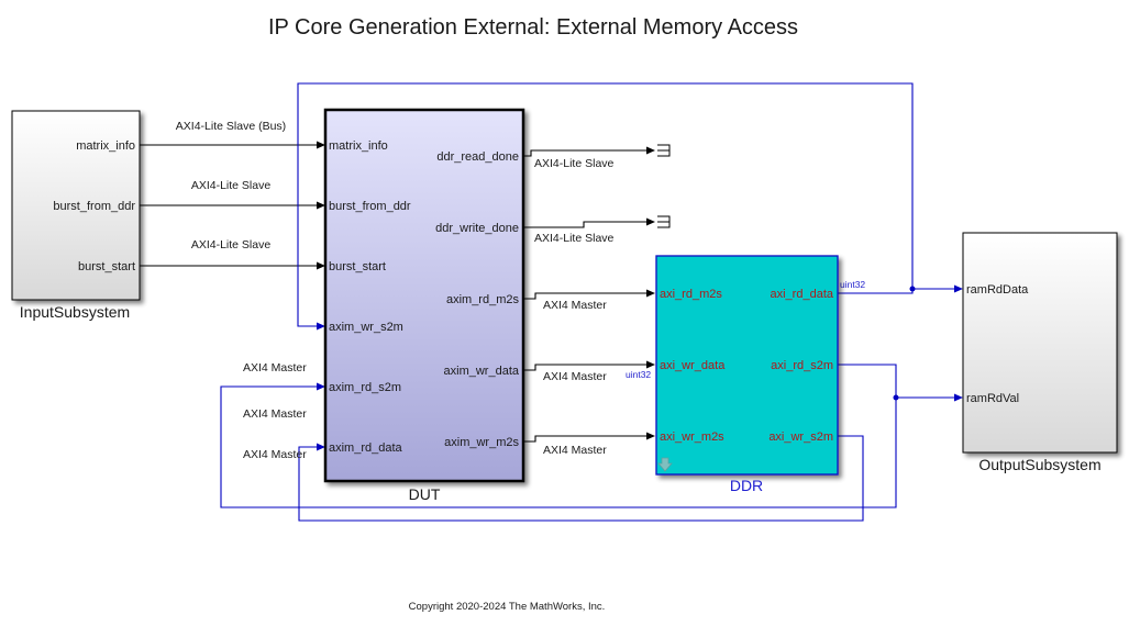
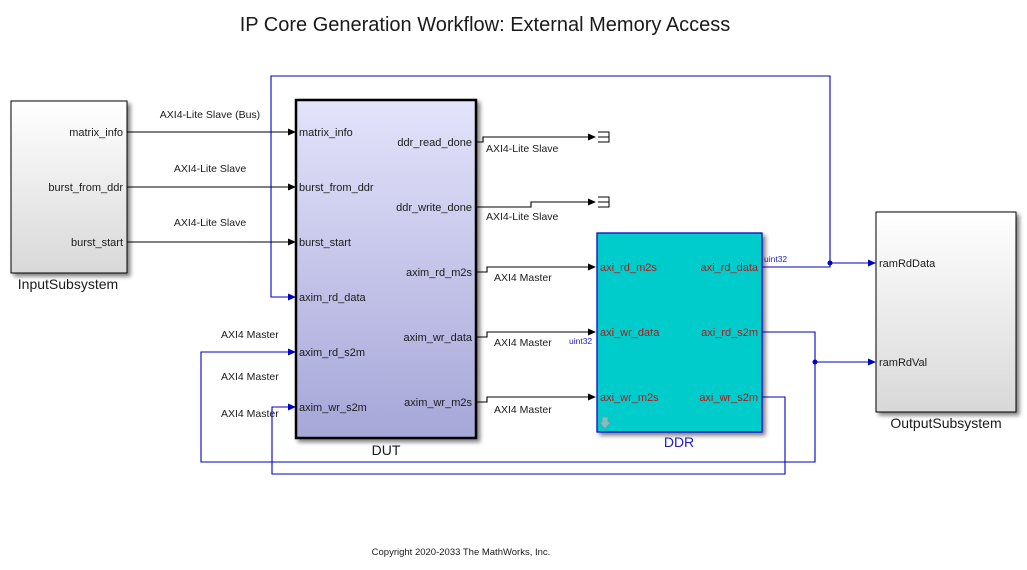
- IP Core Generation External: External Memory Access
+ IP Core Generation Workflow: External Memory Access
  AXI4-Lite Slave (Bus)
  AXI4-Lite Slave
  AXI4-Lite Slave
  AXI4-Lite Slave
  AXI4-Lite Slave
  AXI4 Master
  AXI4 Master
  AXI4 Master
  AXI4 Master
  AXI4 Master
  AXI4 Master
  uint32
  uint32
  matrix_info
  burst_from_ddr
  burst_start
  InputSubsystem
  matrix_info
  burst_from_ddr
  burst_start
- axim_wr_s2m
+ axim_rd_data
  axim_rd_s2m
- axim_rd_data
+ axim_wr_s2m
  ddr_read_done
  ddr_write_done
  axim_rd_m2s
  axim_wr_data
  axim_wr_m2s
  DUT
  axi_rd_m2s
  axi_wr_data
  axi_wr_m2s
  axi_rd_data
  axi_rd_s2m
  axi_wr_s2m
  DDR
  ramRdData
  ramRdVal
  OutputSubsystem
- Copyright 2020-2024 The MathWorks, Inc.
+ Copyright 2020-2033 The MathWorks, Inc.
